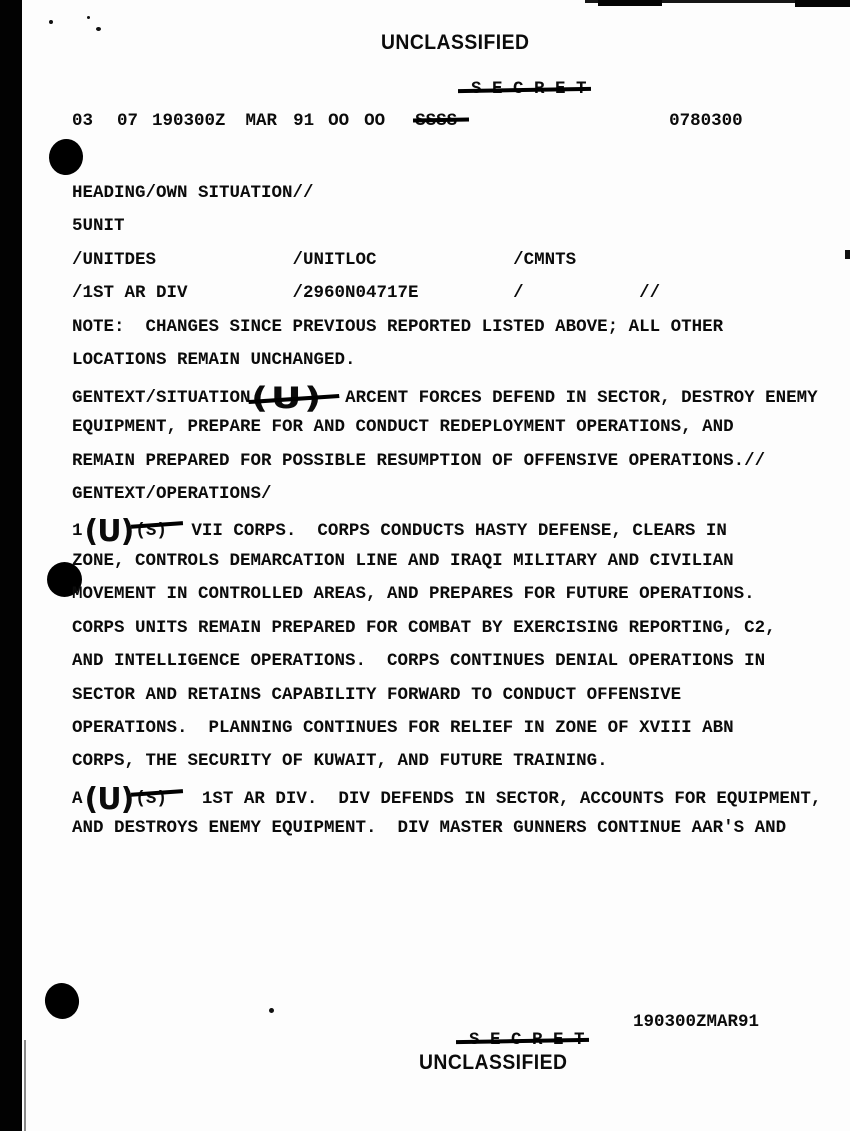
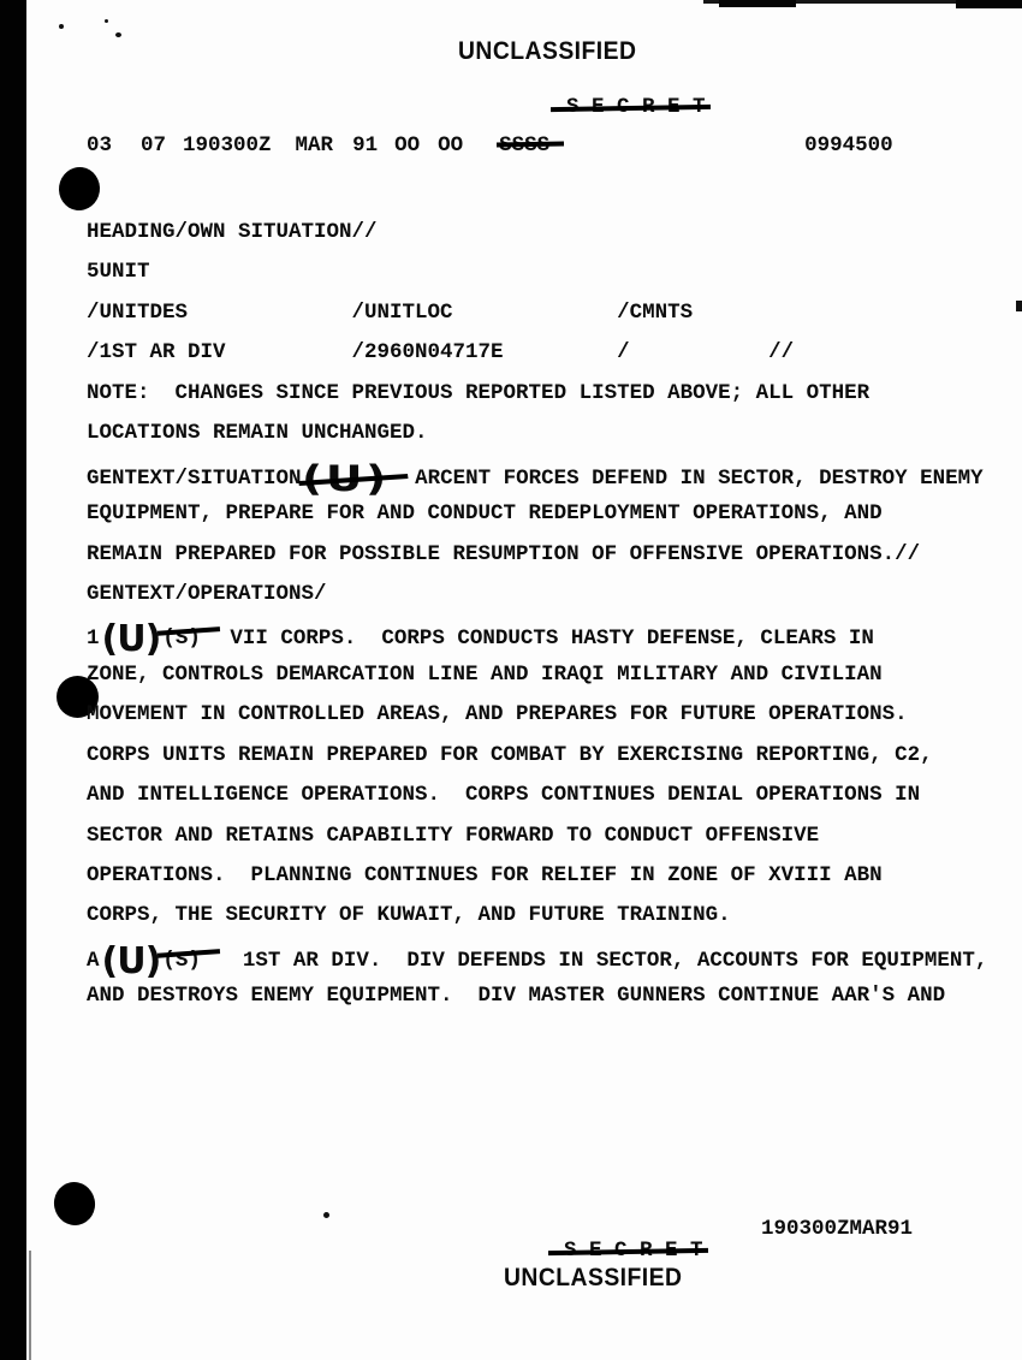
  UNCLASSIFIED
  S E C R E T
  03
  07
  190300Z
  MAR
  91
  OO
  OO
  SSSS
- 0780300
+ 0994500
  HEADING/OWN SITUATION//
  5UNIT
  /UNITDES /UNITLOC /CMNTS
  /1ST AR DIV /2960N04717E / //
  NOTE: CHANGES SINCE PREVIOUS REPORTED LISTED ABOVE; ALL OTHER
  LOCATIONS REMAIN UNCHANGED.
  GENTEXT/SITUATION(U) ARCENT FORCES DEFEND IN SECTOR, DESTROY ENEMY
  EQUIPMENT, PREPARE FOR AND CONDUCT REDEPLOYMENT OPERATIONS, AND
  REMAIN PREPARED FOR POSSIBLE RESUMPTION OF OFFENSIVE OPERATIONS.//
  GENTEXT/OPERATIONS/
  1(U)(S) VII CORPS. CORPS CONDUCTS HASTY DEFENSE, CLEARS IN
  ZONE, CONTROLS DEMARCATION LINE AND IRAQI MILITARY AND CIVILIAN
  MOVEMENT IN CONTROLLED AREAS, AND PREPARES FOR FUTURE OPERATIONS.
  CORPS UNITS REMAIN PREPARED FOR COMBAT BY EXERCISING REPORTING, C2,
  AND INTELLIGENCE OPERATIONS. CORPS CONTINUES DENIAL OPERATIONS IN
  SECTOR AND RETAINS CAPABILITY FORWARD TO CONDUCT OFFENSIVE
  OPERATIONS. PLANNING CONTINUES FOR RELIEF IN ZONE OF XVIII ABN
  CORPS, THE SECURITY OF KUWAIT, AND FUTURE TRAINING.
  A(U)(S) 1ST AR DIV. DIV DEFENDS IN SECTOR, ACCOUNTS FOR EQUIPMENT,
  AND DESTROYS ENEMY EQUIPMENT. DIV MASTER GUNNERS CONTINUE AAR'S AND
  S E C R E T
  190300ZMAR91
  UNCLASSIFIED
